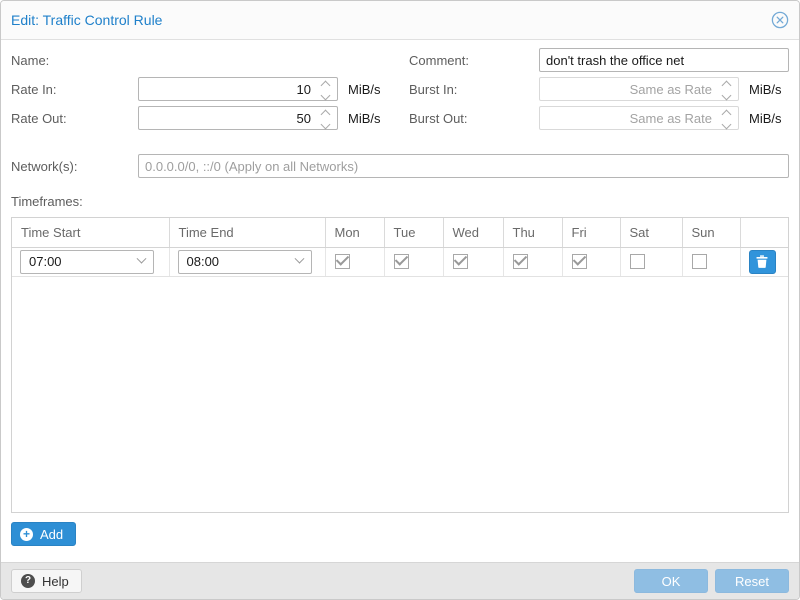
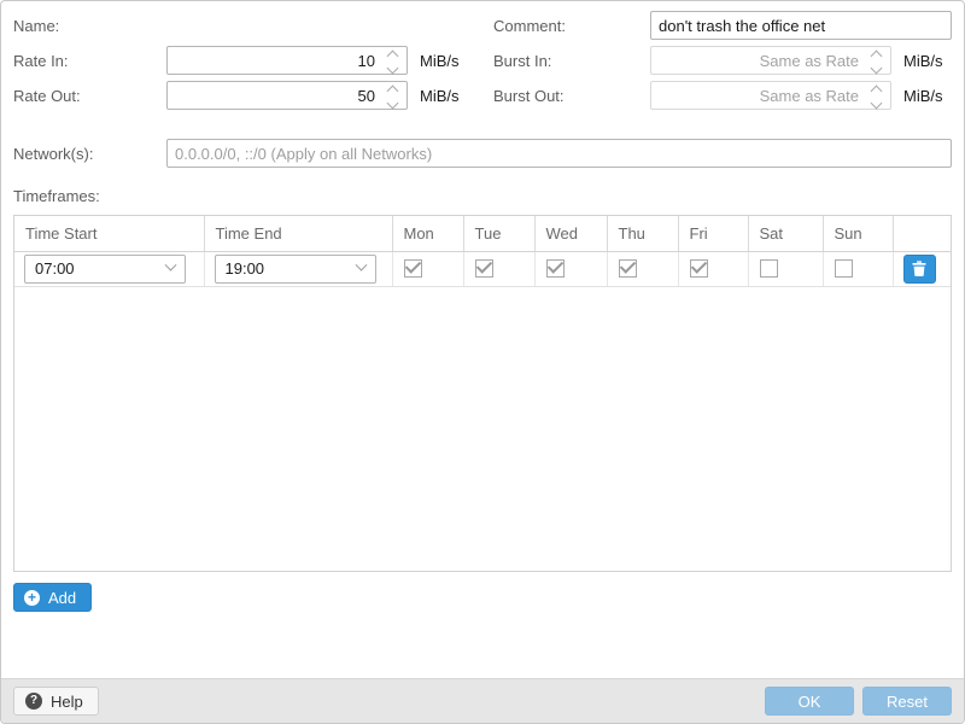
- Edit: Traffic Control Rule
  Name:
  Rate In:
  10
  MiB/s
  Rate Out:
  50
  MiB/s
  Comment:
  don't trash the office net
  Burst In:
  Same as Rate
  MiB/s
  Burst Out:
  Same as Rate
  MiB/s
  Network(s):
  0.0.0.0/0, ::/0 (Apply on all Networks)
  Timeframes:
  Time Start	Time End	Mon	Tue	Wed	Thu	Fri	Sat	Sun
- 07:00	08:00
+ 07:00	19:00
  +
  Add
  ?
  Help
  OK
  Reset
